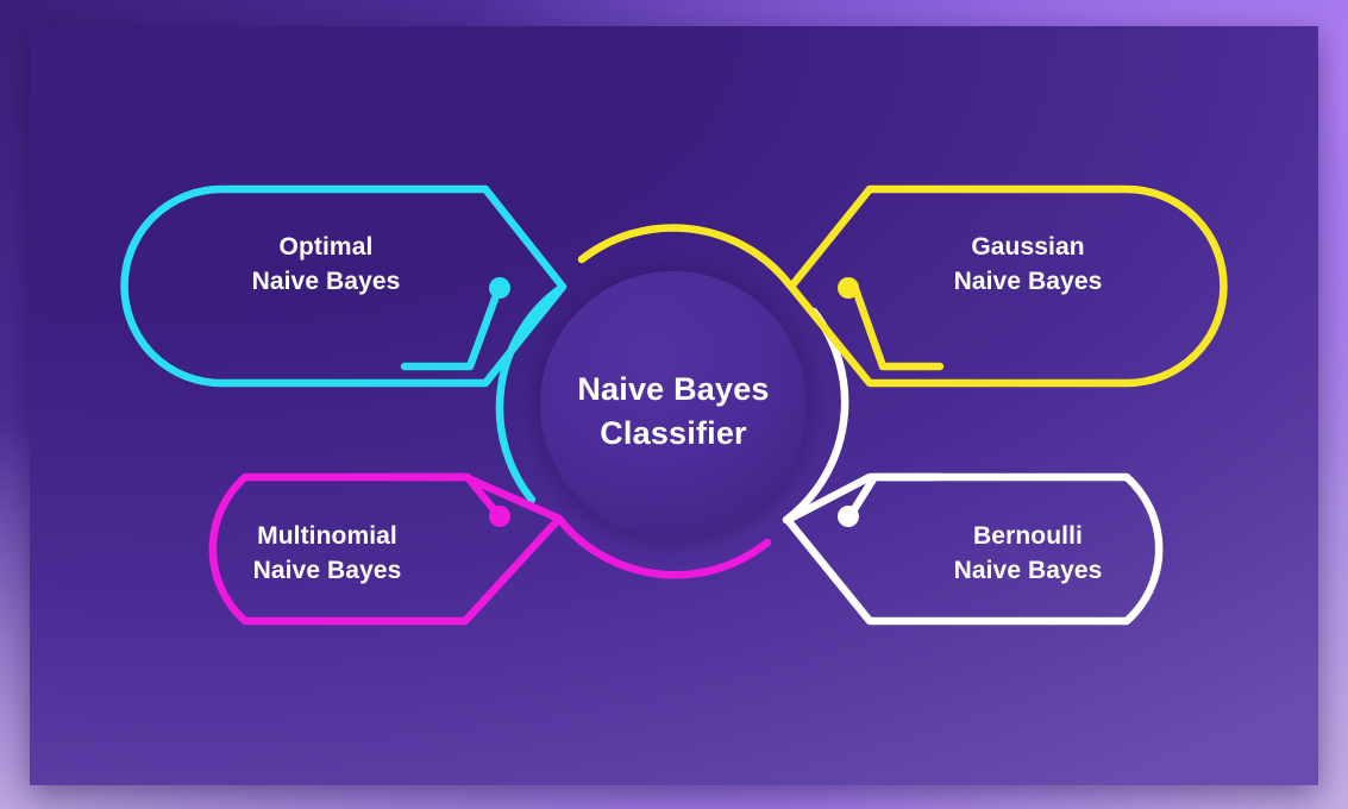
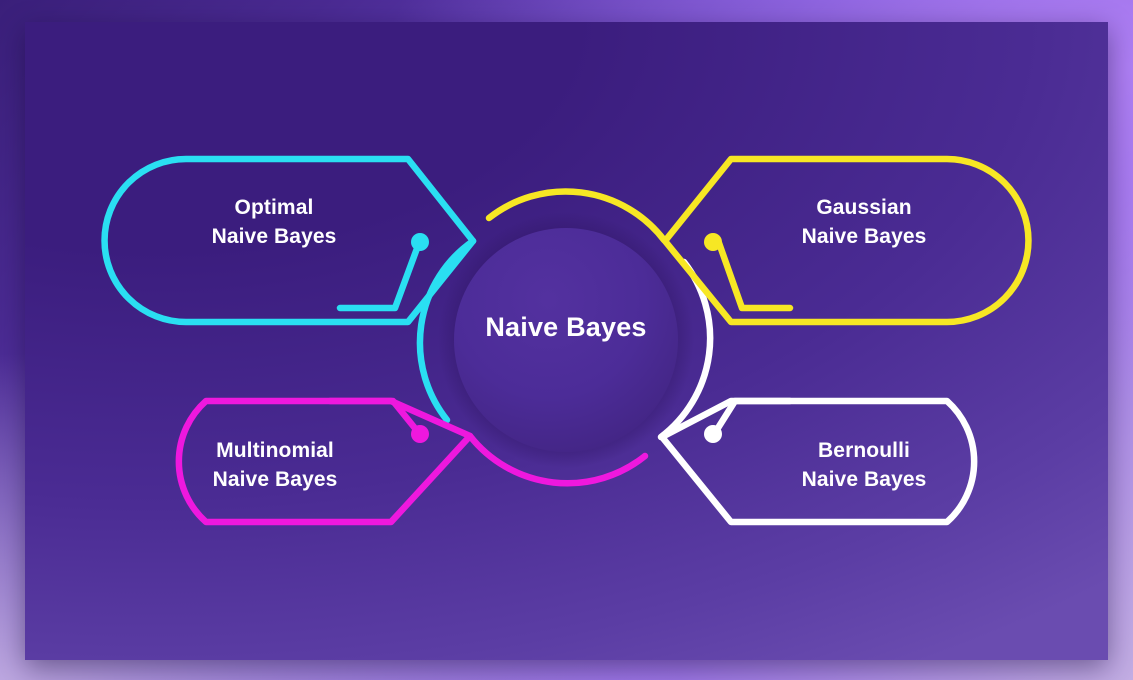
  Naive Bayes
- Classifier
  Optimal
  Naive Bayes
  Gaussian
  Naive Bayes
  Multinomial
  Naive Bayes
  Bernoulli
  Naive Bayes
